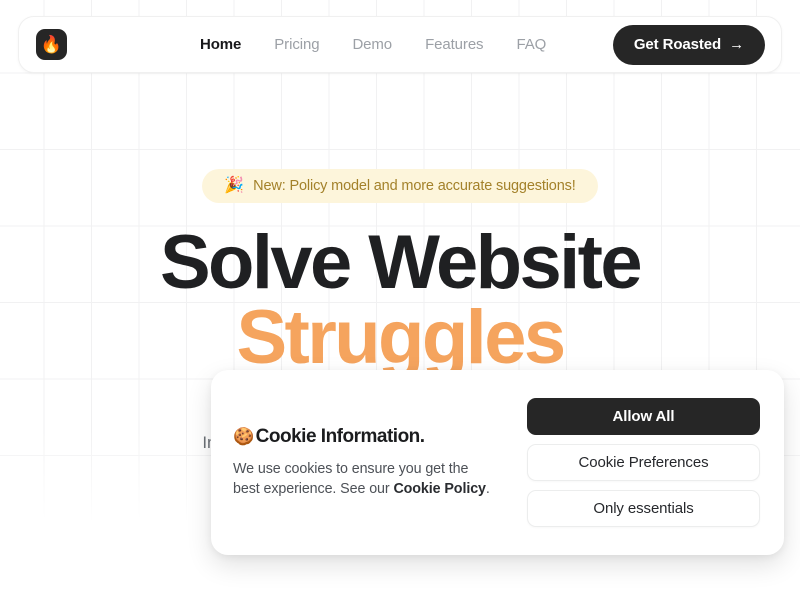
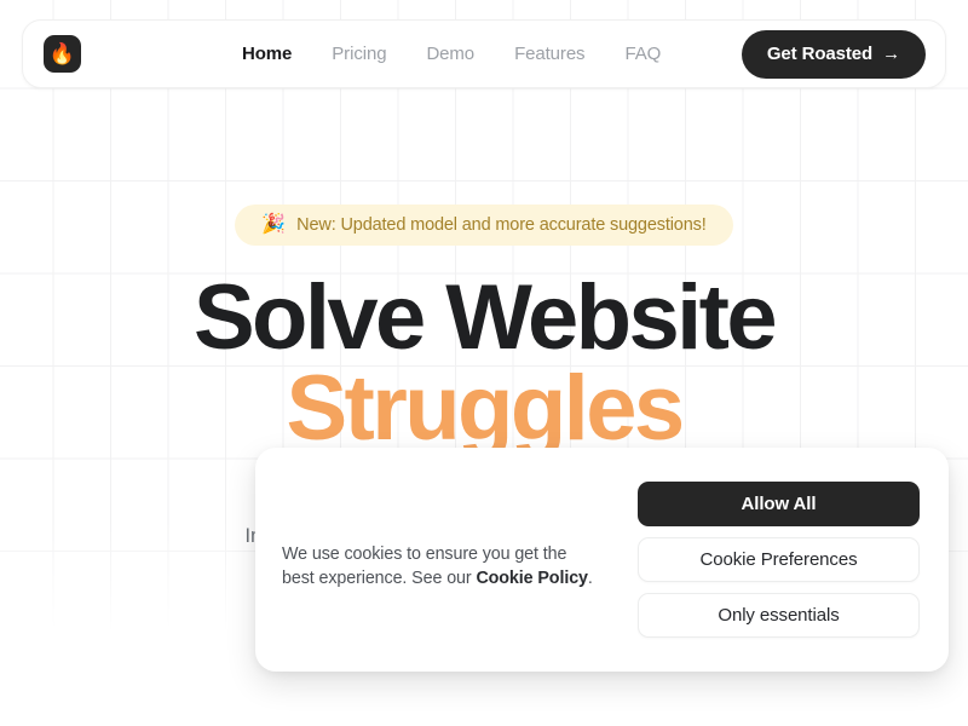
  🎉
- New: Policy model and more accurate suggestions!
+ New: Updated model and more accurate suggestions!
  Solve Website
  Struggles
  🔥
  Home
  Pricing
  Demo
  Features
  FAQ
  Get Roasted
  →
- 🍪
- Cookie Information.
  We use cookies to ensure you get the best experience. See our Cookie Policy.
  Allow All
  Cookie Preferences
  Only essentials
